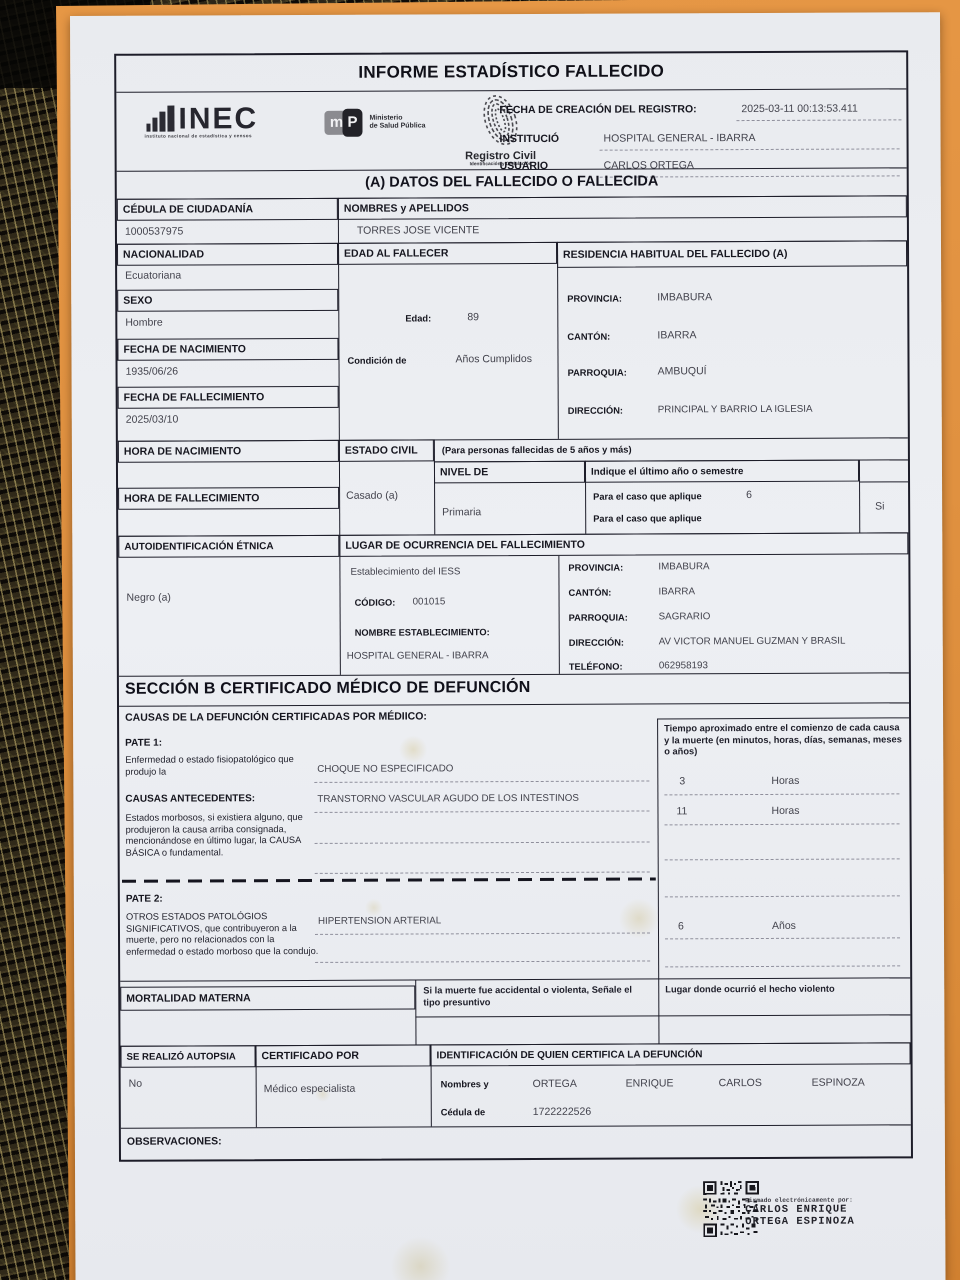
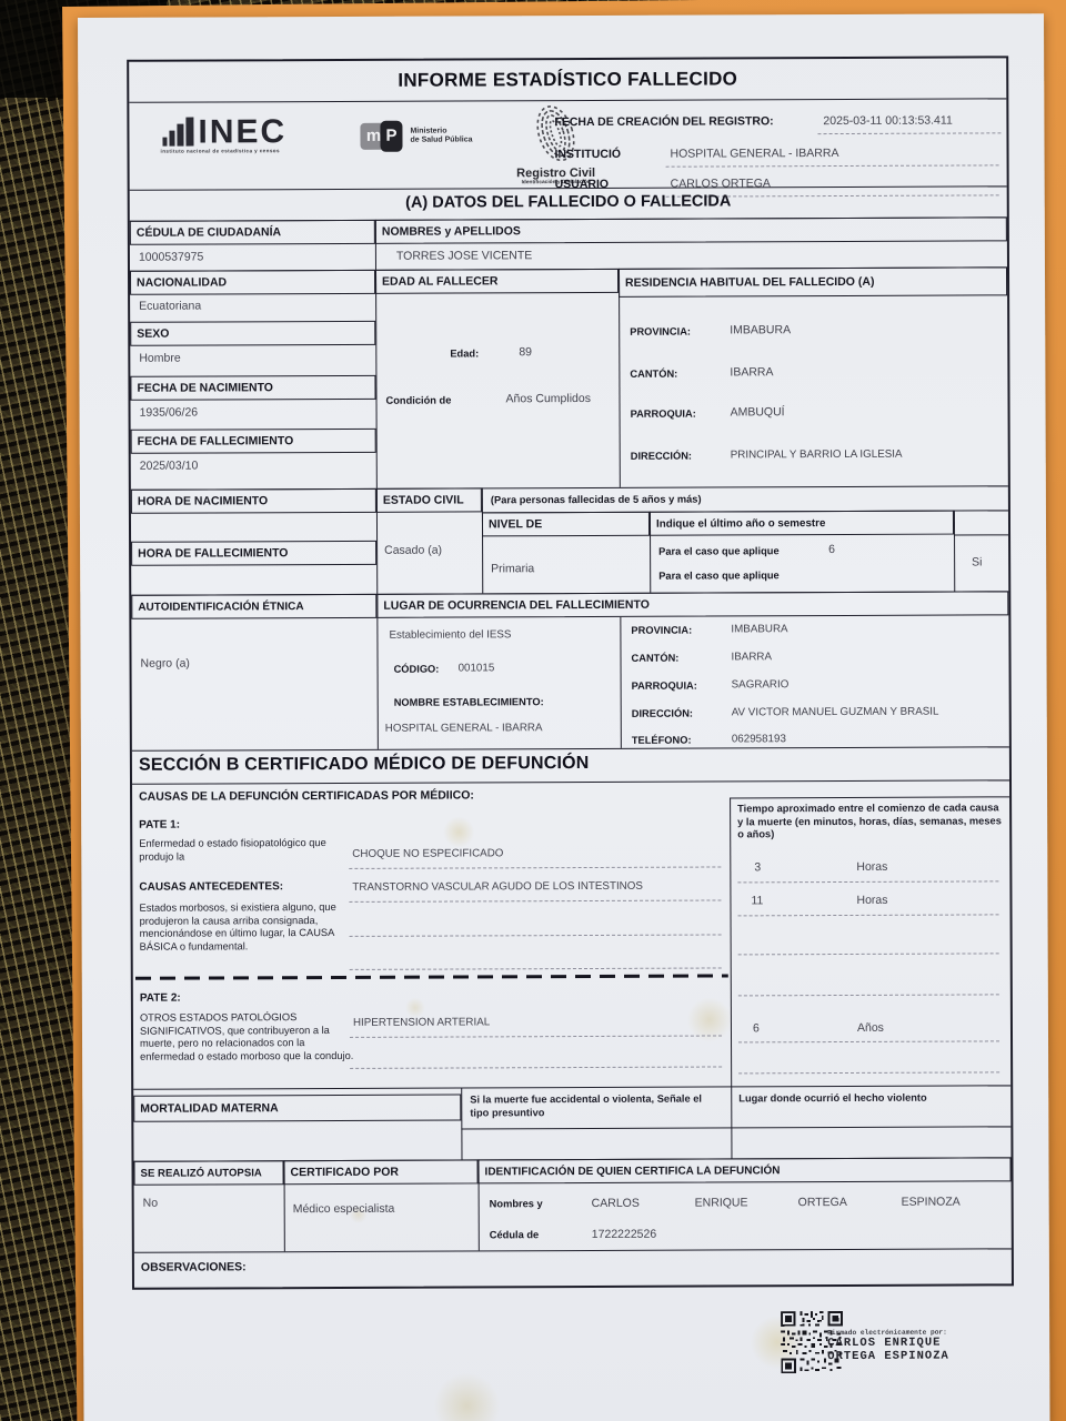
  INFORME ESTADÍSTICO FALLECIDO
  INEC
  m
  P
  Registro Civil
  FECHA DE CREACIÓN DEL REGISTRO:
  2025-03-11 00:13:53.411
  INSTITUCIÓ
  HOSPITAL GENERAL - IBARRA
  USUARIO
  CARLOS ORTEGA
  (A) DATOS DEL FALLECIDO O FALLECIDA
  CÉDULA DE CIUDADANÍA
  NOMBRES y APELLIDOS
  1000537975
  TORRES JOSE VICENTE
  NACIONALIDAD
  Ecuatoriana
  SEXO
  Hombre
  FECHA DE NACIMIENTO
  1935/06/26
  FECHA DE FALLECIMIENTO
  2025/03/10
  EDAD AL FALLECER
  Edad:
  89
  Condición de
  Años Cumplidos
  RESIDENCIA HABITUAL DEL FALLECIDO (A)
  PROVINCIA:
  IMBABURA
  CANTÓN:
  IBARRA
  PARROQUIA:
  AMBUQUÍ
  DIRECCIÓN:
  PRINCIPAL Y BARRIO LA IGLESIA
  HORA DE NACIMIENTO
  HORA DE FALLECIMIENTO
  ESTADO CIVIL
  (Para personas fallecidas de 5 años y más)
  Casado (a)
  NIVEL DE
  Primaria
  Indique el último año o semestre
  Para el caso que aplique
  6
  Para el caso que aplique
  Si
  AUTOIDENTIFICACIÓN ÉTNICA
  Negro (a)
  LUGAR DE OCURRENCIA DEL FALLECIMIENTO
  Establecimiento del IESS
  CÓDIGO:
  001015
  NOMBRE ESTABLECIMIENTO:
  HOSPITAL GENERAL - IBARRA
  PROVINCIA:
  IMBABURA
  CANTÓN:
  IBARRA
  PARROQUIA:
  SAGRARIO
  DIRECCIÓN:
  AV VICTOR MANUEL GUZMAN Y BRASIL
  TELÉFONO:
  062958193
  SECCIÓN B CERTIFICADO MÉDICO DE DEFUNCIÓN
  CAUSAS DE LA DEFUNCIÓN CERTIFICADAS POR MÉDIICO:
  Tiempo aproximado entre el comienzo de cada causa y la muerte (en minutos, horas, días, semanas, meses o años)
  PATE 1:
  Enfermedad o estado fisiopatológico que produjo la
  CHOQUE NO ESPECIFICADO
  3
  Horas
  CAUSAS ANTECEDENTES:
  TRANSTORNO VASCULAR AGUDO DE LOS INTESTINOS
  11
  Horas
  Estados morbosos, si existiera alguno, que produjeron la causa arriba consignada, mencionándose en último lugar, la CAUSA BÁSICA o fundamental.
  PATE 2:
  OTROS ESTADOS PATOLÓGIOS SIGNIFICATIVOS, que contribuyeron a la muerte, pero no relacionados con la enfermedad o estado morboso que la condujo.
  HIPERTENSION ARTERIAL
  6
  Años
  MORTALIDAD MATERNA
  Si la muerte fue accidental o violenta, Señale el tipo presuntivo
  Lugar donde ocurrió el hecho violento
  SE REALIZÓ AUTOPSIA
  No
  CERTIFICADO POR
  Médico especialista
  IDENTIFICACIÓN DE QUIEN CERTIFICA LA DEFUNCIÓN
  Nombres y
- ORTEGA
+ CARLOS
  ENRIQUE
- CARLOS
+ ORTEGA
  ESPINOZA
  Cédula de
  1722222526
  OBSERVACIONES:
  CARLOS ENRIQUE
  ORTEGA ESPINOZA
